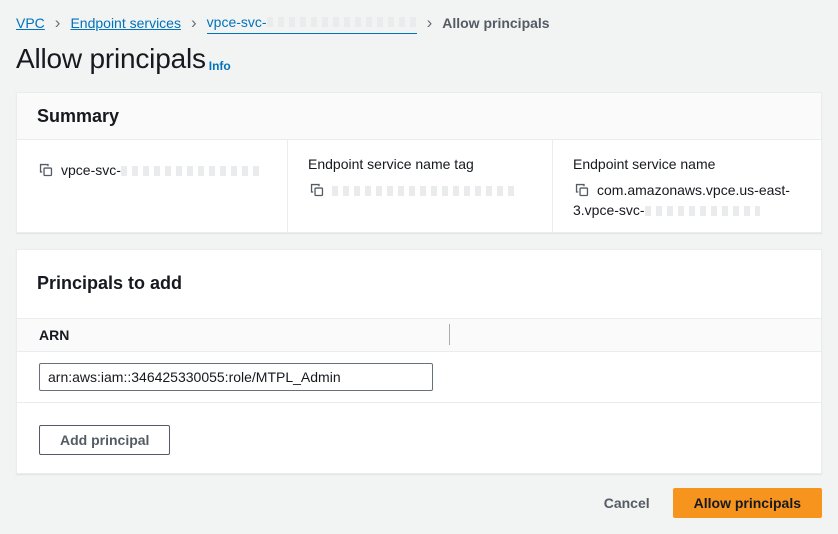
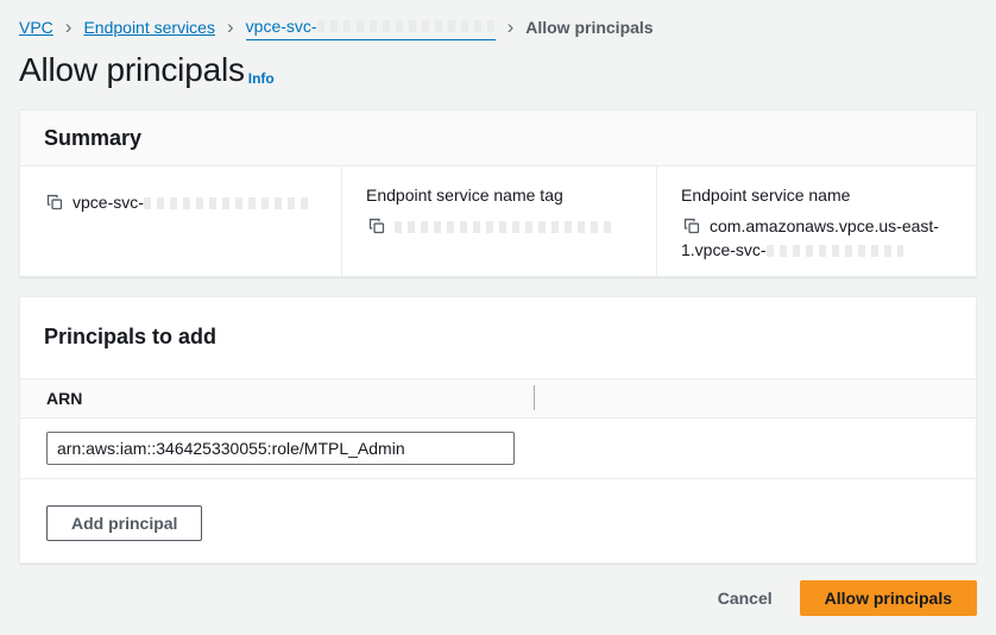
  VPC
  ›
  Endpoint services
  ›
  vpce-svc-
  ›
  Allow principals
  Allow principals
  Info
  Summary
  vpce-svc-
  Endpoint service name tag
  Endpoint service name
- com.amazonaws.vpce.us-east-3.vpce-svc-
+ com.amazonaws.vpce.us-east-1.vpce-svc-
  Principals to add
  ARN
  arn:aws:iam::346425330055:role/MTPL_Admin
  Add principal
  Cancel
  Allow principals
